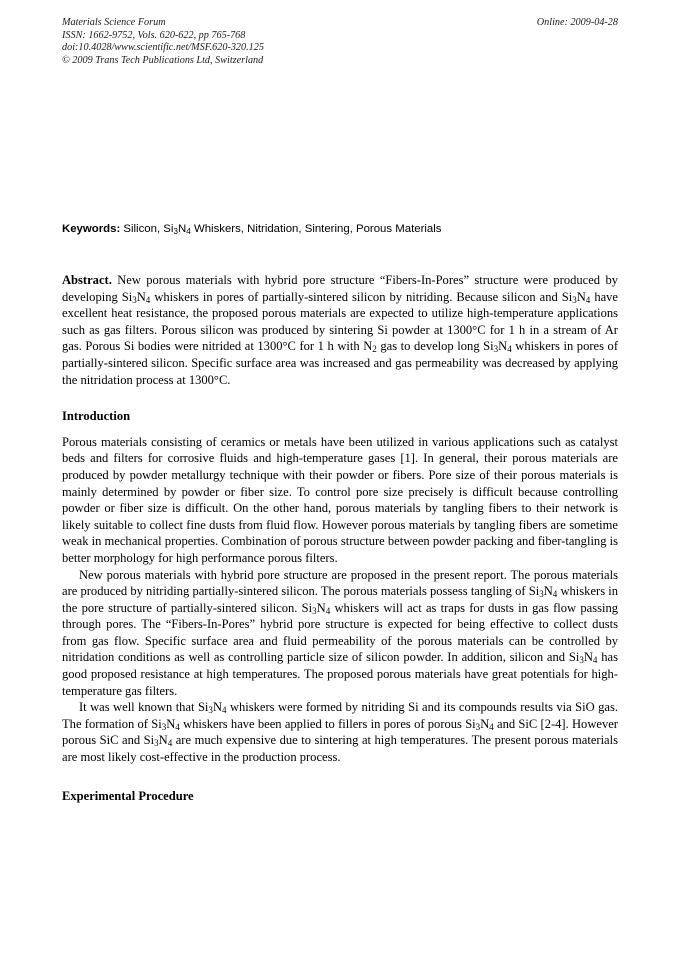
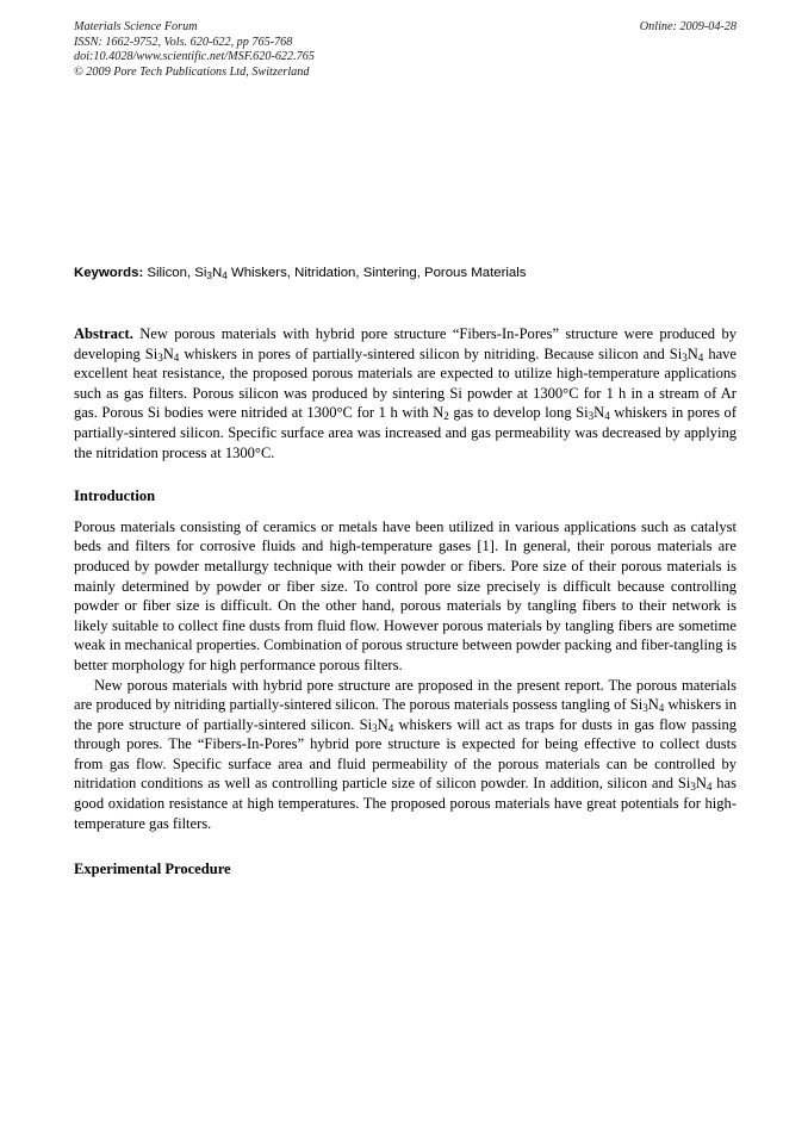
  Materials Science Forum
  ISSN: 1662-9752, Vols. 620-622, pp 765-768
- doi:10.4028/www.scientific.net/MSF.620-320.125
+ doi:10.4028/www.scientific.net/MSF.620-622.765
- © 2009 Trans Tech Publications Ltd, Switzerland
+ © 2009 Pore Tech Publications Ltd, Switzerland
  Online: 2009-04-28
  Keywords: Silicon, Si3N4 Whiskers, Nitridation, Sintering, Porous Materials
  Abstract. New porous materials with hybrid pore structure “Fibers-In-Pores” structure were produced by developing Si3N4 whiskers in pores of partially-sintered silicon by nitriding. Because silicon and Si3N4 have excellent heat resistance, the proposed porous materials are expected to utilize high-temperature applications such as gas filters. Porous silicon was produced by sintering Si powder at 1300°C for 1 h in a stream of Ar gas. Porous Si bodies were nitrided at 1300°C for 1 h with N2 gas to develop long Si3N4 whiskers in pores of partially-sintered silicon. Specific surface area was increased and gas permeability was decreased by applying the nitridation process at 1300°C.
  Introduction
  Porous materials consisting of ceramics or metals have been utilized in various applications such as catalyst beds and filters for corrosive fluids and high-temperature gases [1]. In general, their porous materials are produced by powder metallurgy technique with their powder or fibers. Pore size of their porous materials is mainly determined by powder or fiber size. To control pore size precisely is difficult because controlling powder or fiber size is difficult. On the other hand, porous materials by tangling fibers to their network is likely suitable to collect fine dusts from fluid flow. However porous materials by tangling fibers are sometime weak in mechanical properties. Combination of porous structure between powder packing and fiber-tangling is better morphology for high performance porous filters.
- New porous materials with hybrid pore structure are proposed in the present report. The porous materials are produced by nitriding partially-sintered silicon. The porous materials possess tangling of Si3N4 whiskers in the pore structure of partially-sintered silicon. Si3N4 whiskers will act as traps for dusts in gas flow passing through pores. The “Fibers-In-Pores” hybrid pore structure is expected for being effective to collect dusts from gas flow. Specific surface area and fluid permeability of the porous materials can be controlled by nitridation conditions as well as controlling particle size of silicon powder. In addition, silicon and Si3N4 has good proposed resistance at high temperatures. The proposed porous materials have great potentials for high-temperature gas filters.
+ New porous materials with hybrid pore structure are proposed in the present report. The porous materials are produced by nitriding partially-sintered silicon. The porous materials possess tangling of Si3N4 whiskers in the pore structure of partially-sintered silicon. Si3N4 whiskers will act as traps for dusts in gas flow passing through pores. The “Fibers-In-Pores” hybrid pore structure is expected for being effective to collect dusts from gas flow. Specific surface area and fluid permeability of the porous materials can be controlled by nitridation conditions as well as controlling particle size of silicon powder. In addition, silicon and Si3N4 has good oxidation resistance at high temperatures. The proposed porous materials have great potentials for high-temperature gas filters.
- It was well known that Si3N4 whiskers were formed by nitriding Si and its compounds results via SiO gas. The formation of Si3N4 whiskers have been applied to fillers in pores of porous Si3N4 and SiC [2-4]. However porous SiC and Si3N4 are much expensive due to sintering at high temperatures. The present porous materials are most likely cost-effective in the production process.
  Experimental Procedure
